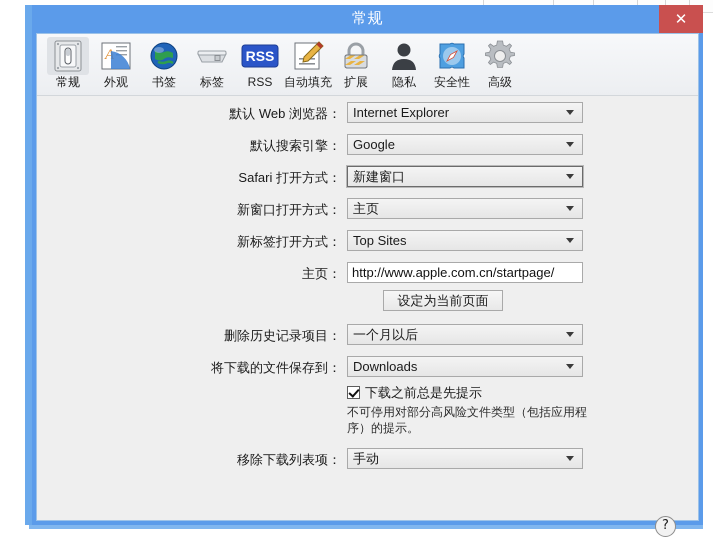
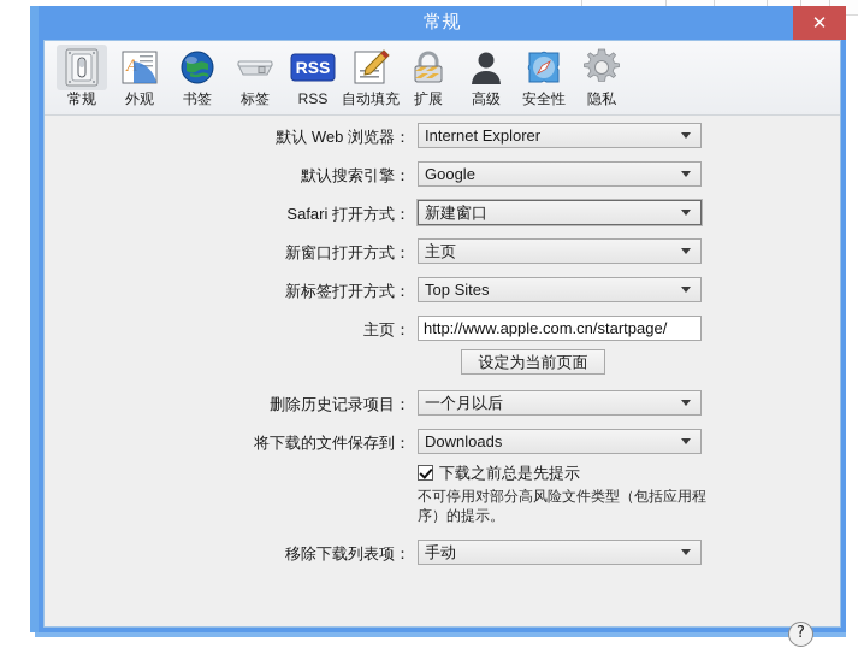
  常规
  ✕
  常规
  A
  外观
  书签
  标签
  RSS
  RSS
  自动填充
  扩展
- 隐私
+ 高级
  安全性
- 高级
+ 隐私
  默认 Web 浏览器：
  Internet Explorer
  默认搜索引擎：
  Google
  Safari 打开方式：
  新建窗口
  新窗口打开方式：
  主页
  新标签打开方式：
  Top Sites
  主页：
  http://www.apple.com.cn/startpage/
  设定为当前页面
  删除历史记录项目：
  一个月以后
  将下载的文件保存到：
  Downloads
  下载之前总是先提示
  不可停用对部分高风险文件类型（包括应用程序）的提示。
  移除下载列表项：
  手动
  ?
